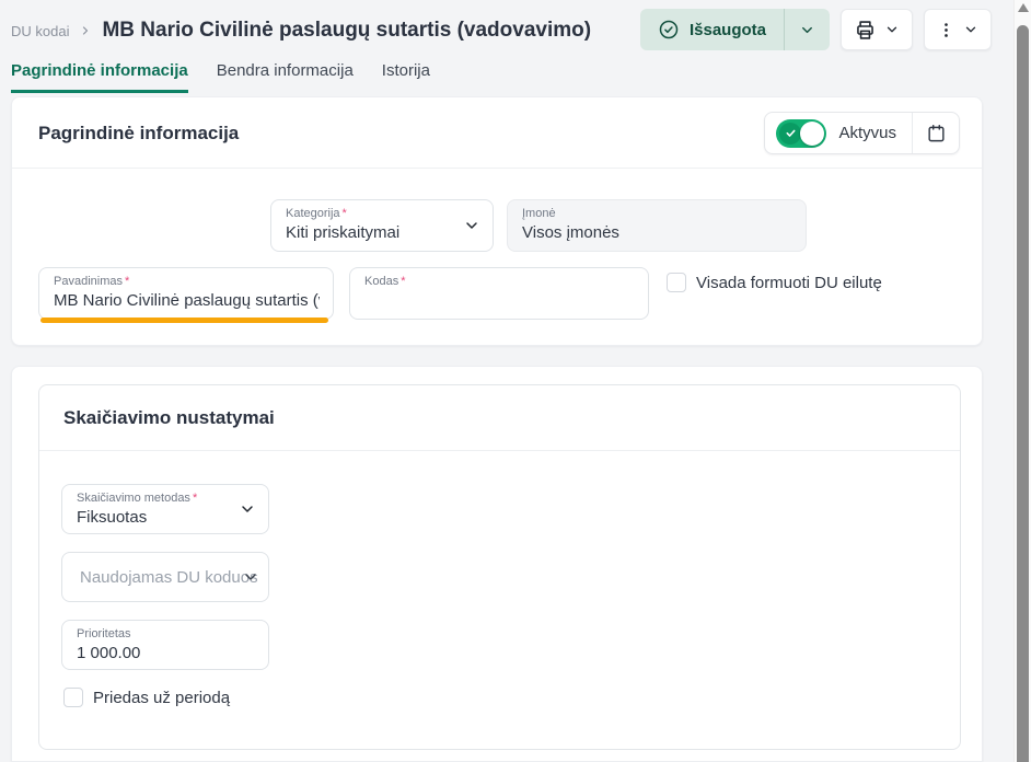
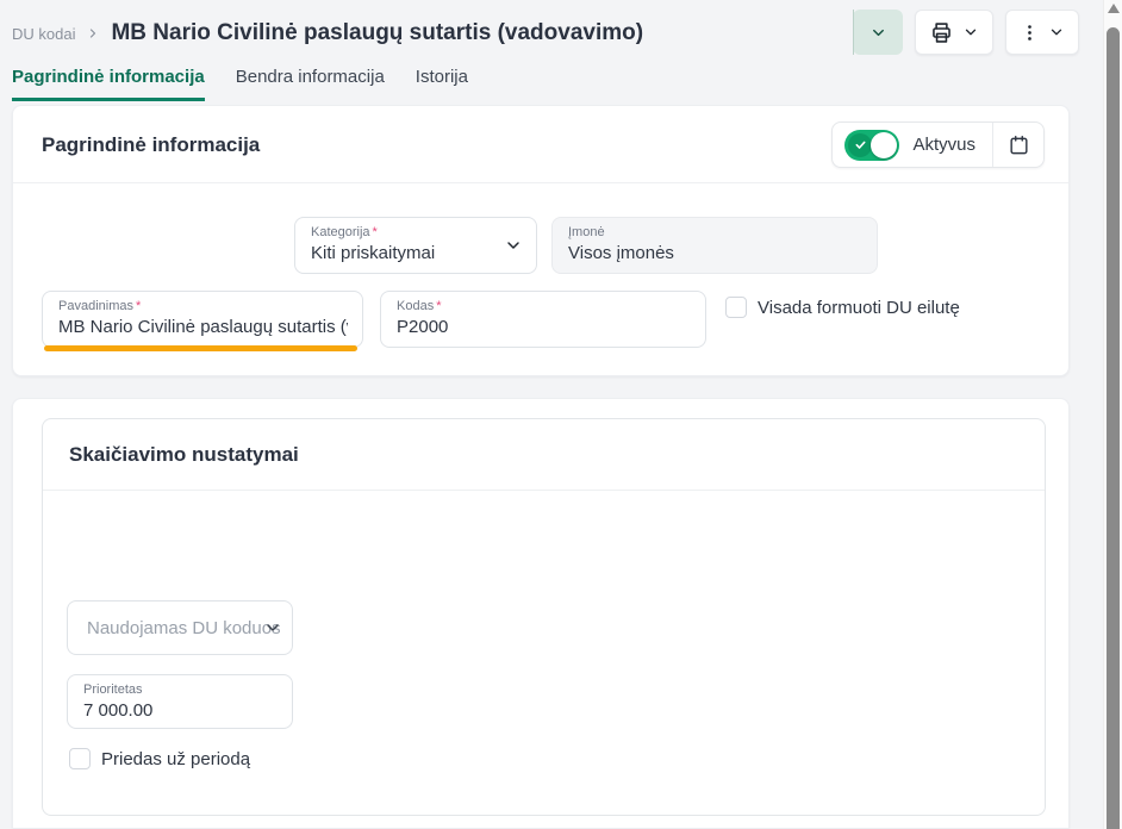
  DU kodai
  MB Nario Civilinė paslaugų sutartis (vadovavimo)
- Išsaugota
  Pagrindinė informacija
  Bendra informacija
  Istorija
  Pagrindinė informacija
  Aktyvus
  Kategorija *
  Kiti priskaitymai
  Įmonė
  Visos įmonės
  Pavadinimas *
  MB Nario Civilinė paslaugų sutartis (
  Kodas *
+ P2000
  Visada formuoti DU eilutę
  Skaičiavimo nustatymai
- Skaičiavimo metodas *
- Fiksuotas
  Naudojamas DU koduo
  Prioritetas
- 1 000.00
+ 7 000.00
  Priedas už periodą
